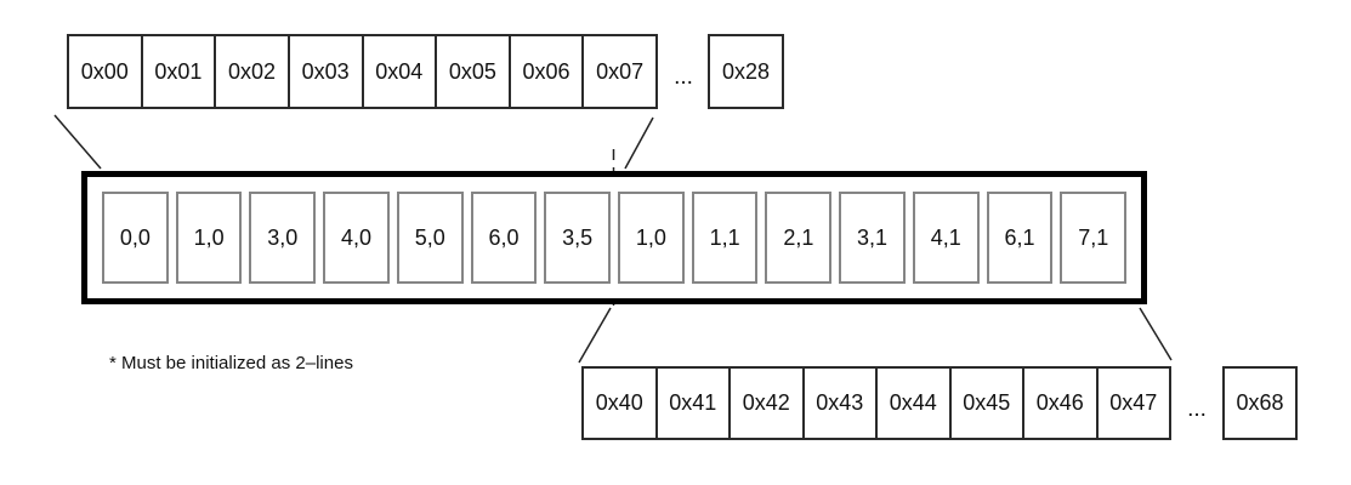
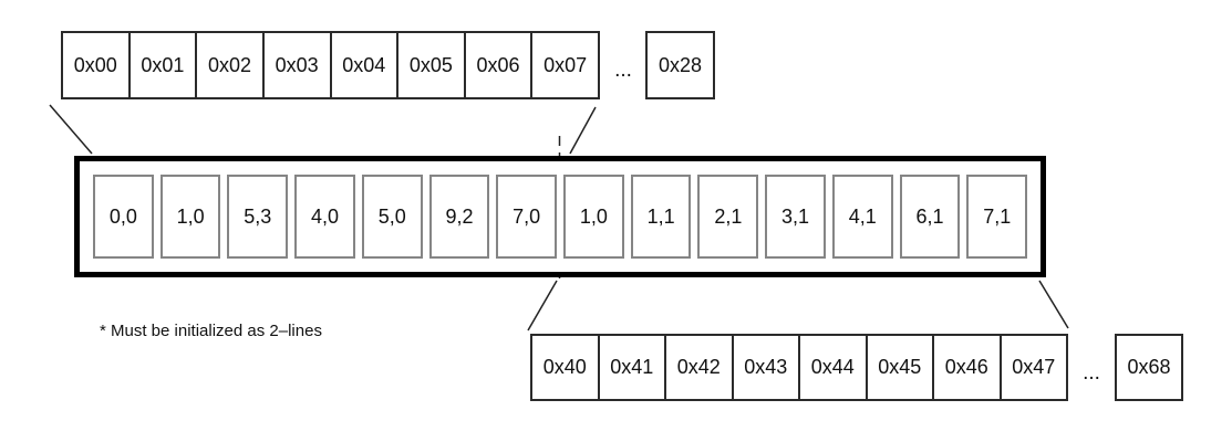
  0x00
  0x01
  0x02
  0x03
  0x04
  0x05
  0x06
  0x07
  ...
  0x28
  0,0
  1,0
- 3,0
+ 5,3
  4,0
  5,0
- 6,0
+ 9,2
- 3,5
+ 7,0
  1,0
  1,1
  2,1
  3,1
  4,1
  6,1
  7,1
  * Must be initialized as 2–lines
  0x40
  0x41
  0x42
  0x43
  0x44
  0x45
  0x46
  0x47
  ...
  0x68
